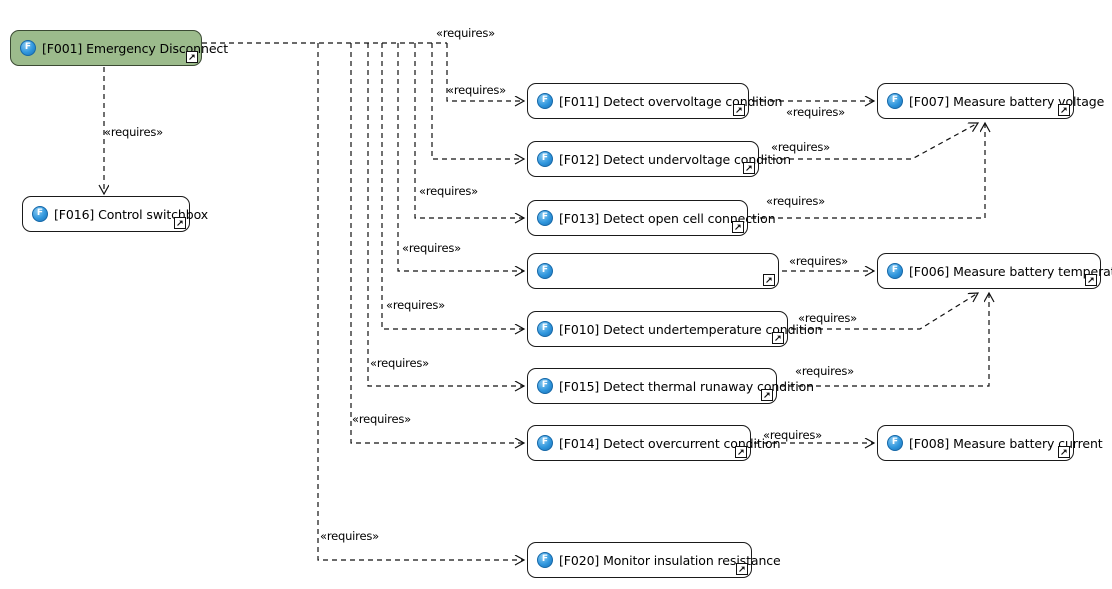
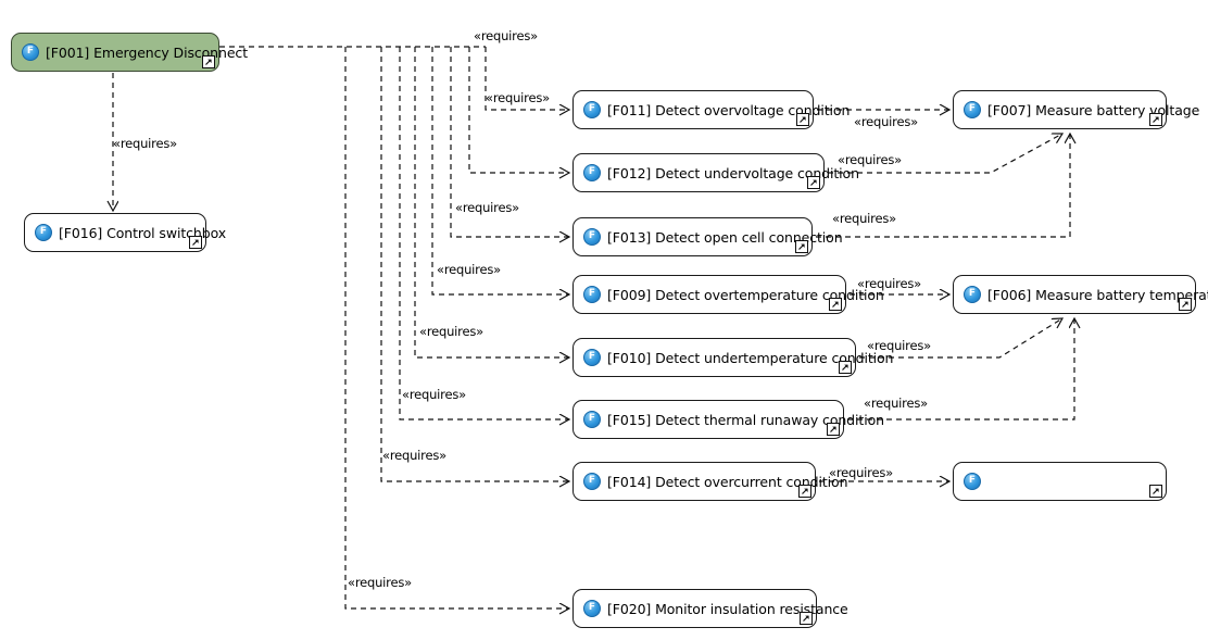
  «requires»
  «requires»
  «requires»
  «requires»
  «requires»
  «requires»
  «requires»
  «requires»
  «requires»
  «requires»
  «requires»
  «requires»
  «requires»
  «requires»
  «requires»
  «requires»
  [F001] Emergency Disconnect
  [F016] Control switchbox
  [F011] Detect overvoltage condition
  [F012] Detect undervoltage condition
  [F013] Detect open cell connection
+ [F009] Detect overtemperature condition
  [F010] Detect undertemperature condition
  [F015] Detect thermal runaway condition
  [F014] Detect overcurrent condition
  [F020] Monitor insulation resistance
  [F007] Measure battery voltage
  [F006] Measure battery tempera
- [F008] Measure battery current
